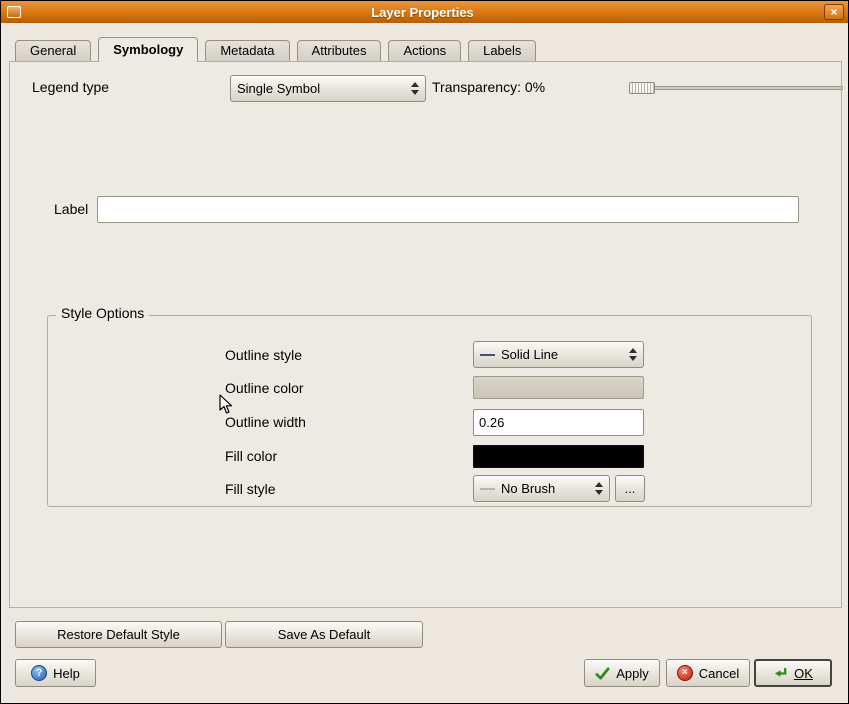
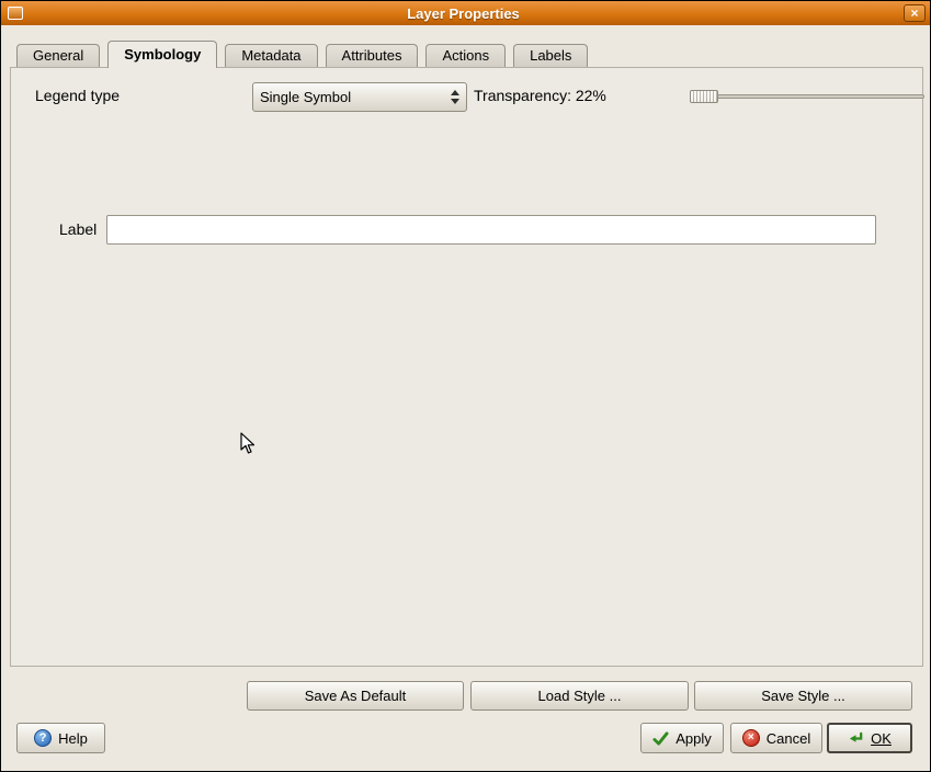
  Layer Properties
  ×
  General
  Symbology
  Metadata
  Attributes
  Actions
  Labels
  Legend type
  Single Symbol
- Transparency: 0%
+ Transparency: 22%
  Label
- Style Options
- Outline style
- Solid Line
- Outline color
- Outline width
- 0.26
- Fill color
- Fill style
- No Brush
- ...
- Restore Default Style
  Save As Default
+ Load Style ...
+ Save Style ...
  ?
  Help
  Apply
  ×
  Cancel
  OK
